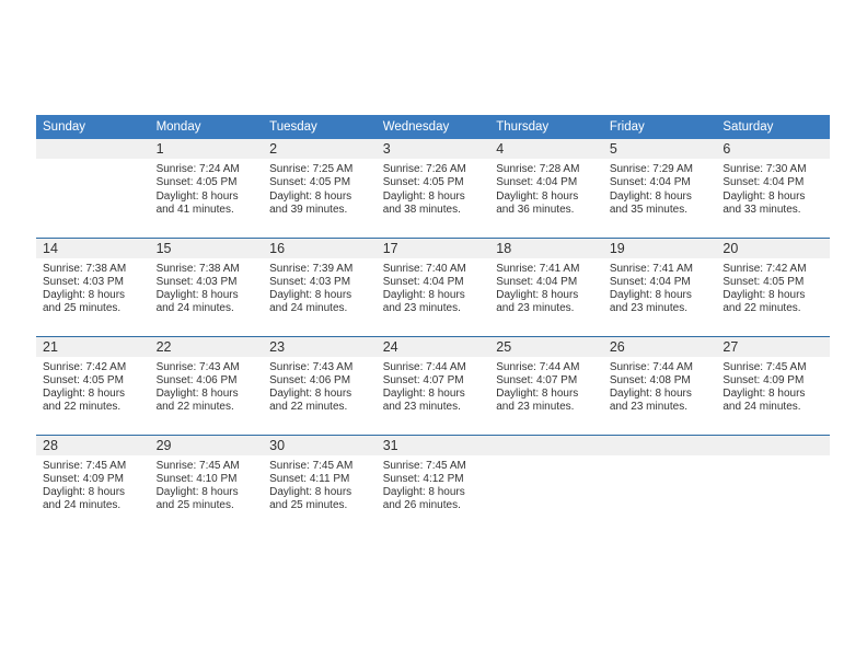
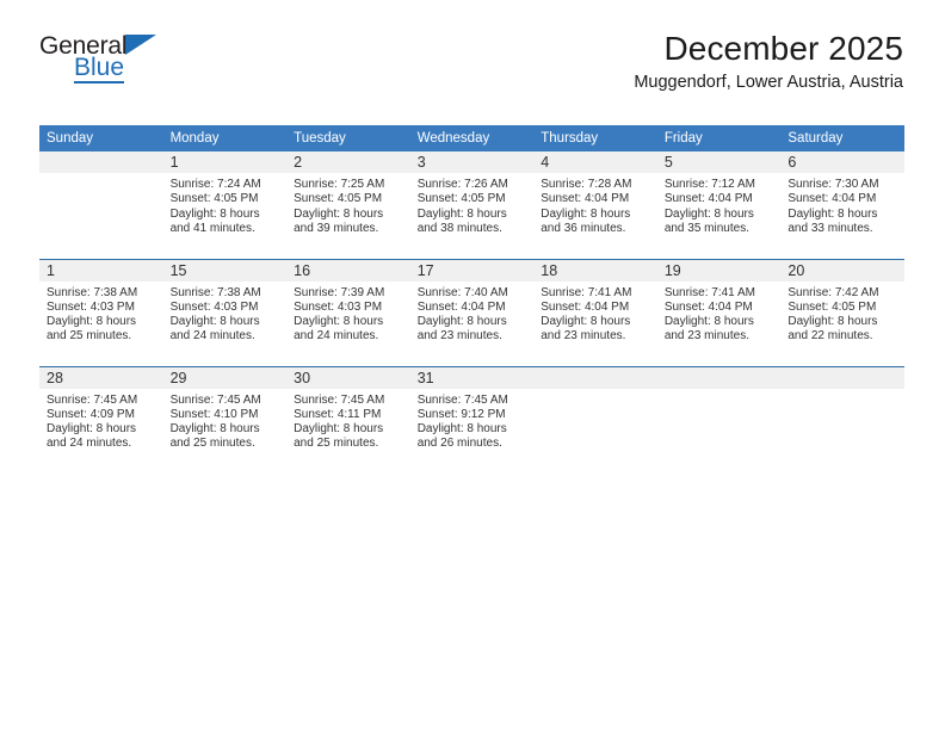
+ General
+ Blue
+ December 2025
+ Muggendorf, Lower Austria, Austria
  Sunday	Monday	Tuesday	Wednesday	Thursday	Friday	Saturday
- 	1Sunrise: 7:24 AMSunset: 4:05 PMDaylight: 8 hoursand 41 minutes.	2Sunrise: 7:25 AMSunset: 4:05 PMDaylight: 8 hoursand 39 minutes.	3Sunrise: 7:26 AMSunset: 4:05 PMDaylight: 8 hoursand 38 minutes.	4Sunrise: 7:28 AMSunset: 4:04 PMDaylight: 8 hoursand 36 minutes.	5Sunrise: 7:29 AMSunset: 4:04 PMDaylight: 8 hoursand 35 minutes.	6Sunrise: 7:30 AMSunset: 4:04 PMDaylight: 8 hoursand 33 minutes.
+ 	1Sunrise: 7:24 AMSunset: 4:05 PMDaylight: 8 hoursand 41 minutes.	2Sunrise: 7:25 AMSunset: 4:05 PMDaylight: 8 hoursand 39 minutes.	3Sunrise: 7:26 AMSunset: 4:05 PMDaylight: 8 hoursand 38 minutes.	4Sunrise: 7:28 AMSunset: 4:04 PMDaylight: 8 hoursand 36 minutes.	5Sunrise: 7:12 AMSunset: 4:04 PMDaylight: 8 hoursand 35 minutes.	6Sunrise: 7:30 AMSunset: 4:04 PMDaylight: 8 hoursand 33 minutes.
- 14Sunrise: 7:38 AMSunset: 4:03 PMDaylight: 8 hoursand 25 minutes.	15Sunrise: 7:38 AMSunset: 4:03 PMDaylight: 8 hoursand 24 minutes.	16Sunrise: 7:39 AMSunset: 4:03 PMDaylight: 8 hoursand 24 minutes.	17Sunrise: 7:40 AMSunset: 4:04 PMDaylight: 8 hoursand 23 minutes.	18Sunrise: 7:41 AMSunset: 4:04 PMDaylight: 8 hoursand 23 minutes.	19Sunrise: 7:41 AMSunset: 4:04 PMDaylight: 8 hoursand 23 minutes.	20Sunrise: 7:42 AMSunset: 4:05 PMDaylight: 8 hoursand 22 minutes.
+ 1Sunrise: 7:38 AMSunset: 4:03 PMDaylight: 8 hoursand 25 minutes.	15Sunrise: 7:38 AMSunset: 4:03 PMDaylight: 8 hoursand 24 minutes.	16Sunrise: 7:39 AMSunset: 4:03 PMDaylight: 8 hoursand 24 minutes.	17Sunrise: 7:40 AMSunset: 4:04 PMDaylight: 8 hoursand 23 minutes.	18Sunrise: 7:41 AMSunset: 4:04 PMDaylight: 8 hoursand 23 minutes.	19Sunrise: 7:41 AMSunset: 4:04 PMDaylight: 8 hoursand 23 minutes.	20Sunrise: 7:42 AMSunset: 4:05 PMDaylight: 8 hoursand 22 minutes.
- 21Sunrise: 7:42 AMSunset: 4:05 PMDaylight: 8 hoursand 22 minutes.	22Sunrise: 7:43 AMSunset: 4:06 PMDaylight: 8 hoursand 22 minutes.	23Sunrise: 7:43 AMSunset: 4:06 PMDaylight: 8 hoursand 22 minutes.	24Sunrise: 7:44 AMSunset: 4:07 PMDaylight: 8 hoursand 23 minutes.	25Sunrise: 7:44 AMSunset: 4:07 PMDaylight: 8 hoursand 23 minutes.	26Sunrise: 7:44 AMSunset: 4:08 PMDaylight: 8 hoursand 23 minutes.	27Sunrise: 7:45 AMSunset: 4:09 PMDaylight: 8 hoursand 24 minutes.
- 28Sunrise: 7:45 AMSunset: 4:09 PMDaylight: 8 hoursand 24 minutes.	29Sunrise: 7:45 AMSunset: 4:10 PMDaylight: 8 hoursand 25 minutes.	30Sunrise: 7:45 AMSunset: 4:11 PMDaylight: 8 hoursand 25 minutes.	31Sunrise: 7:45 AMSunset: 4:12 PMDaylight: 8 hoursand 26 minutes.
+ 28Sunrise: 7:45 AMSunset: 4:09 PMDaylight: 8 hoursand 24 minutes.	29Sunrise: 7:45 AMSunset: 4:10 PMDaylight: 8 hoursand 25 minutes.	30Sunrise: 7:45 AMSunset: 4:11 PMDaylight: 8 hoursand 25 minutes.	31Sunrise: 7:45 AMSunset: 9:12 PMDaylight: 8 hoursand 26 minutes.
